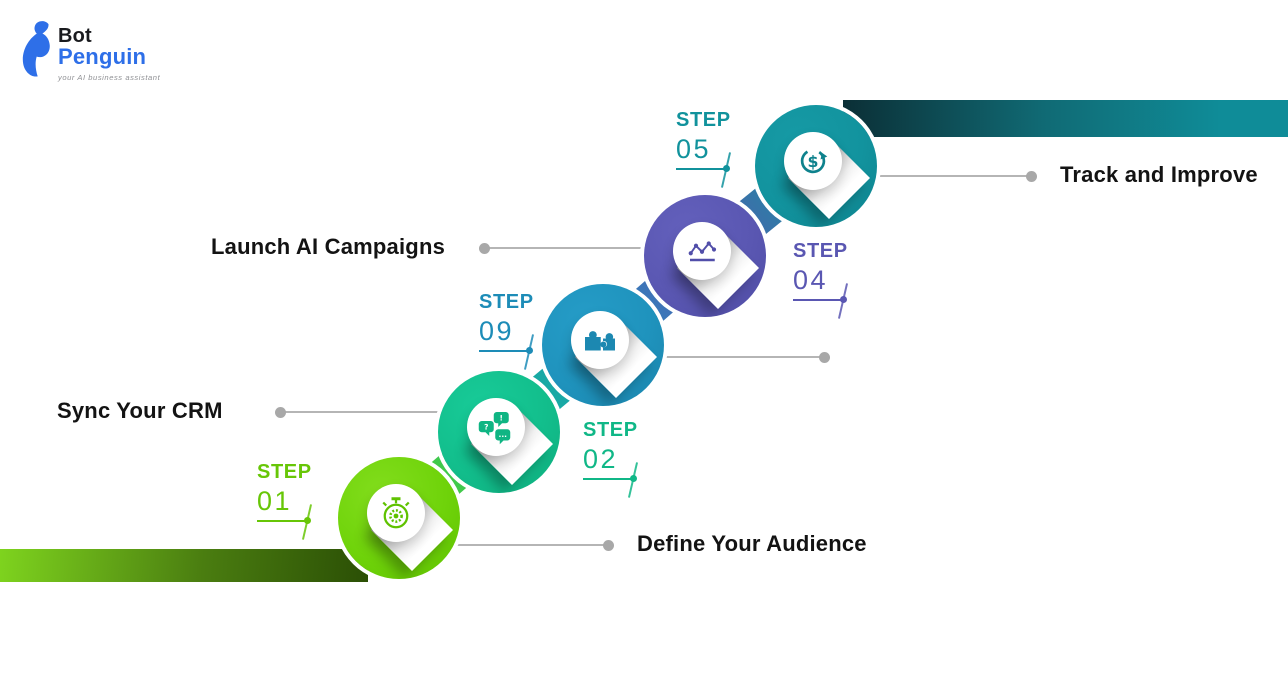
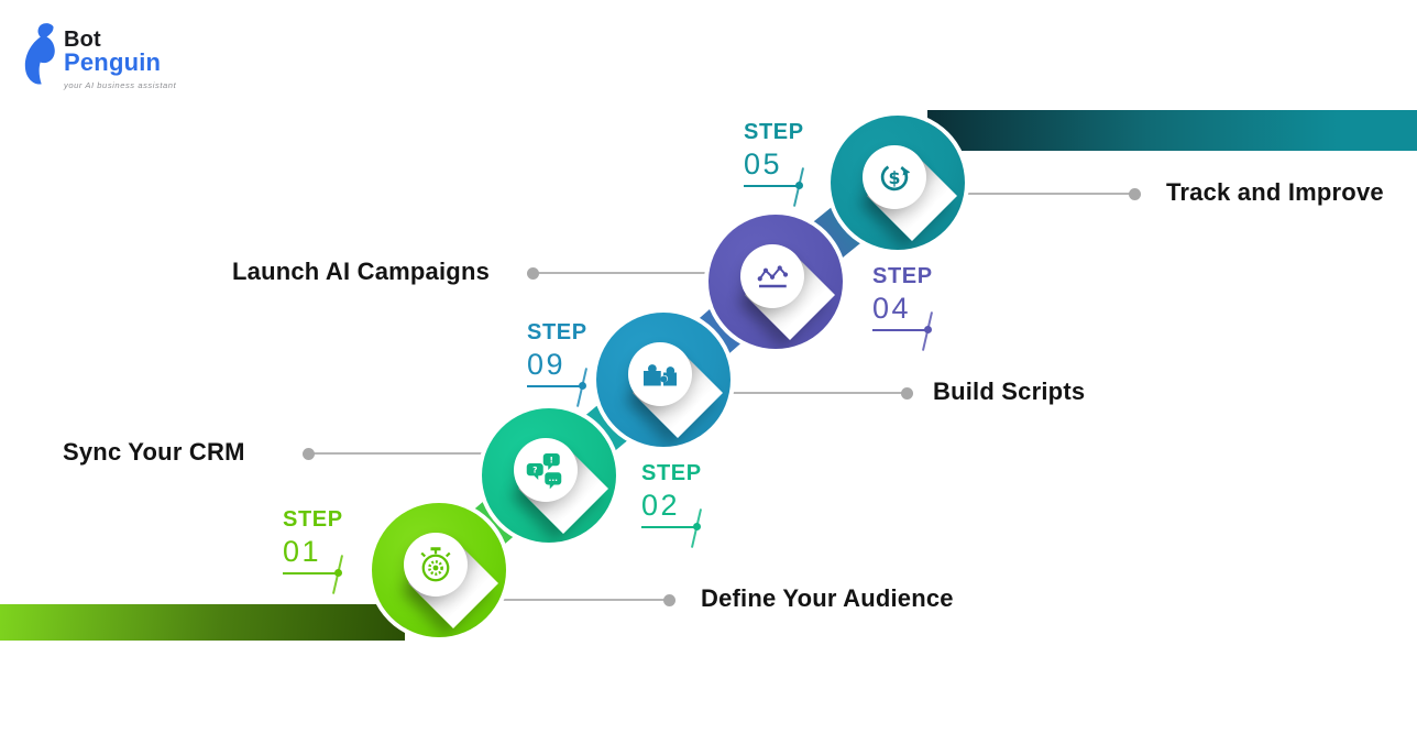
  Bot
  Penguin
  your AI business assistant
  !
  ?
  ...
  $
  STEP
  01
  STEP
  02
  STEP
  09
  STEP
  04
  STEP
  05
  Define Your Audience
  Sync Your CRM
+ Build Scripts
  Launch AI Campaigns
  Track and Improve
